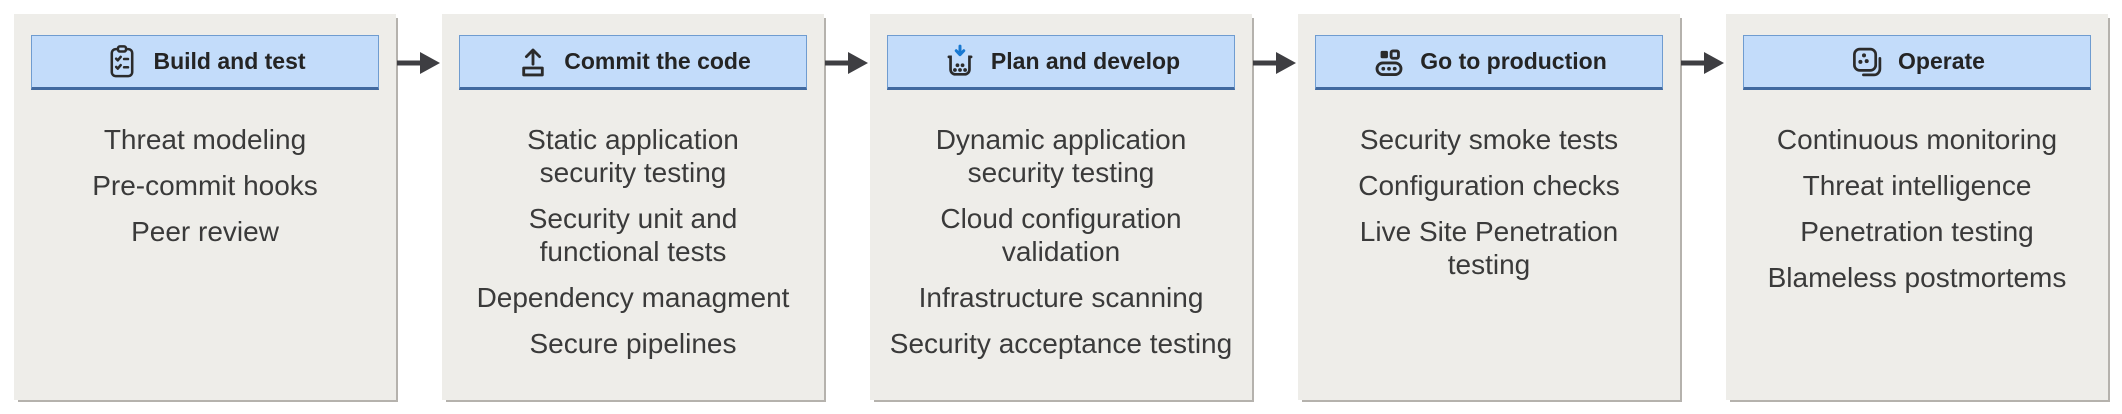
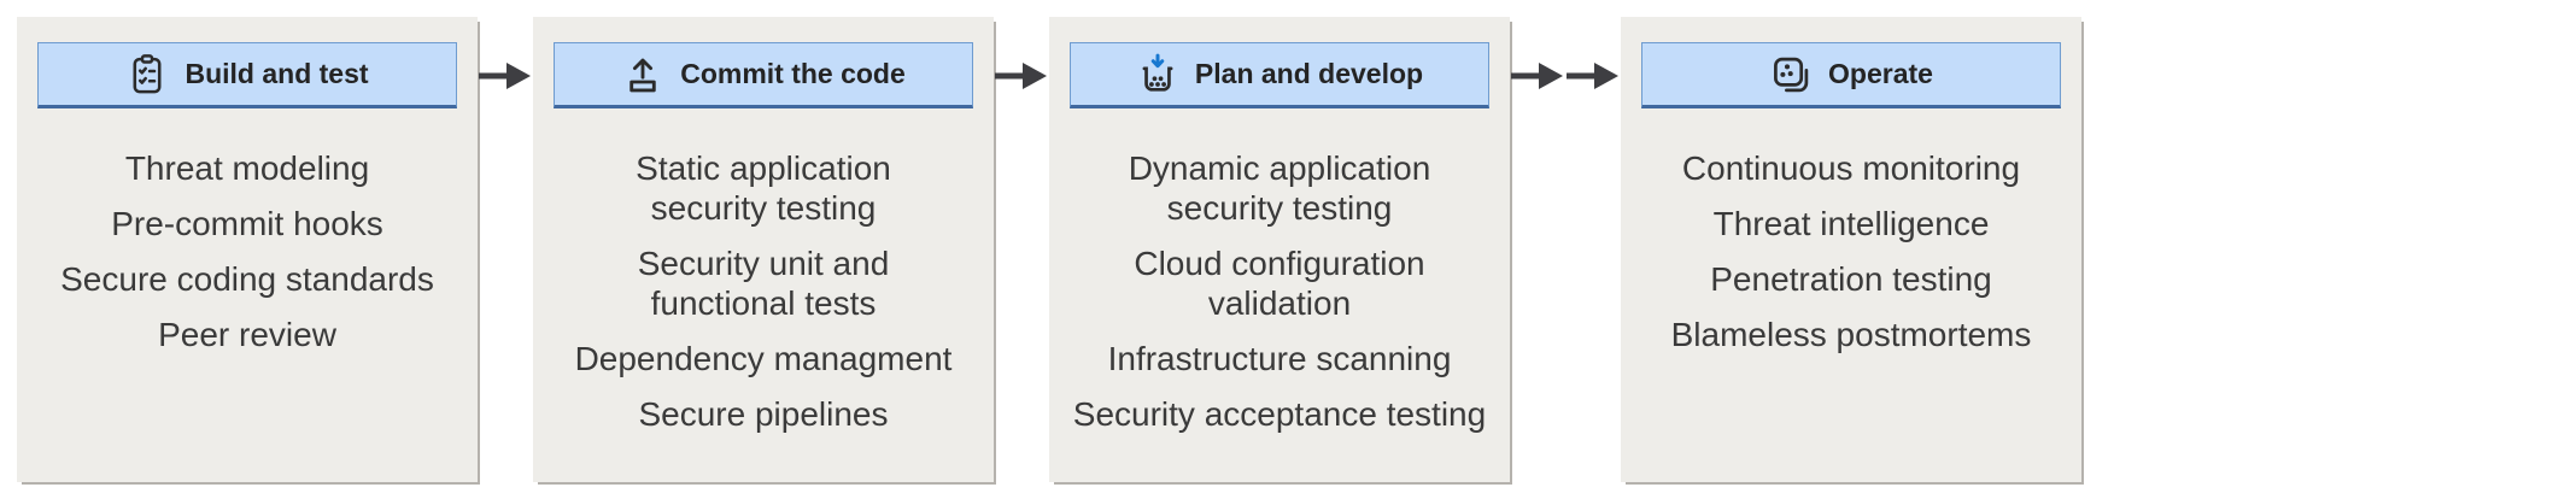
  Build and test
  Threat modeling
  Pre-commit hooks
+ Secure coding standards
  Peer review
  Commit the code
  Static application
  security testing
  Security unit and
  functional tests
  Dependency managment
  Secure pipelines
  Plan and develop
  Dynamic application
  security testing
  Cloud configuration
  validation
  Infrastructure scanning
  Security acceptance testing
- Go to production
- Security smoke tests
- Configuration checks
- Live Site Penetration
- testing
  Operate
  Continuous monitoring
  Threat intelligence
  Penetration testing
  Blameless postmortems
